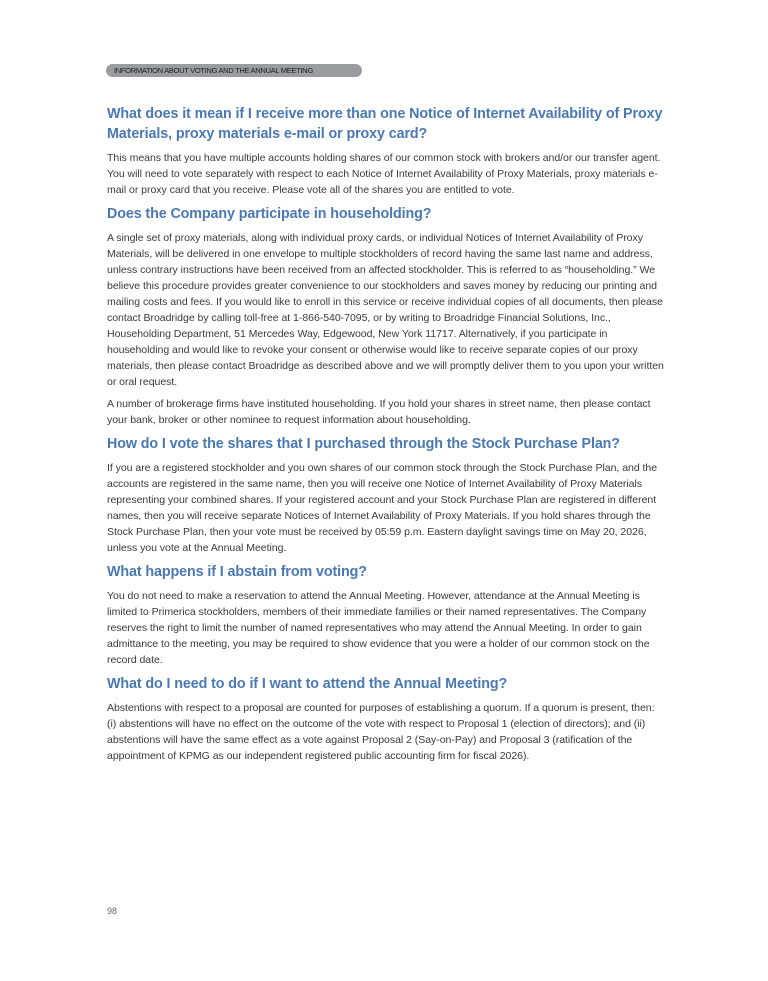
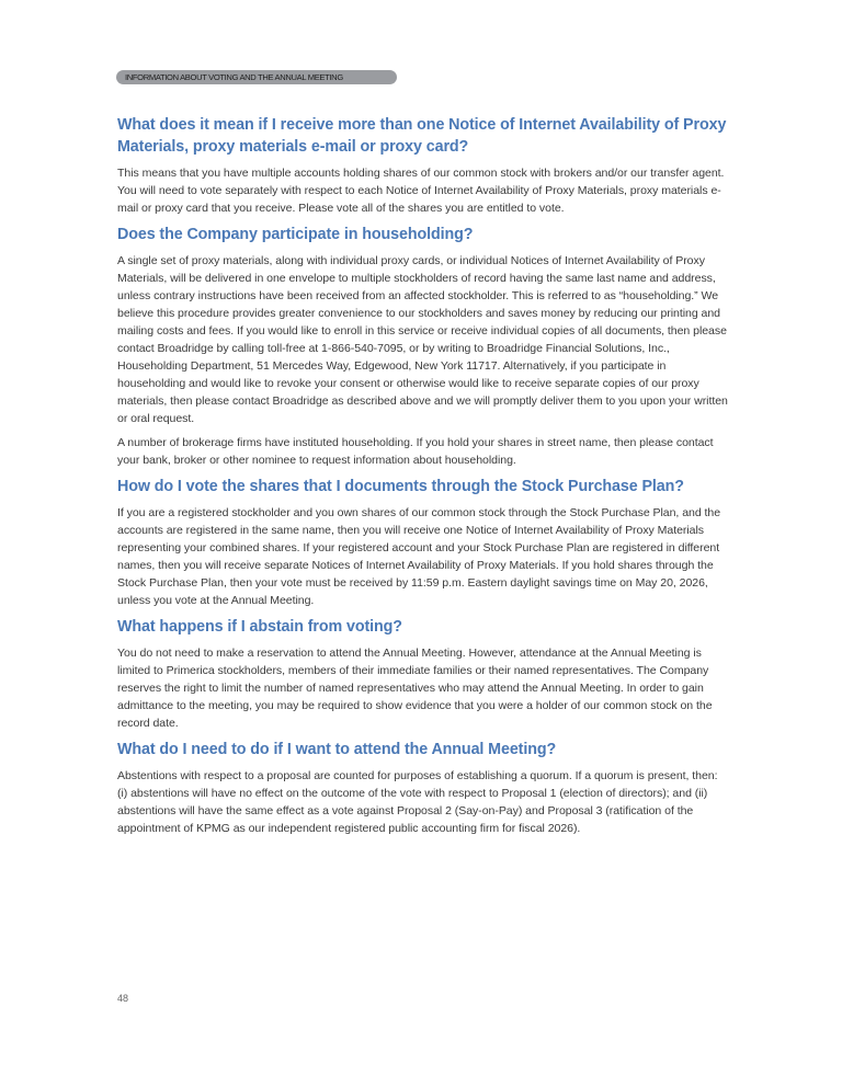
  INFORMATION ABOUT VOTING AND THE ANNUAL MEETING
  What does it mean if I receive more than one Notice of Internet Availability of Proxy Materials, proxy materials e-mail or proxy card?
  This means that you have multiple accounts holding shares of our common stock with brokers and/or our transfer agent. You will need to vote separately with respect to each Notice of Internet Availability of Proxy Materials, proxy materials e-mail or proxy card that you receive. Please vote all of the shares you are entitled to vote.
  Does the Company participate in householding?
  A single set of proxy materials, along with individual proxy cards, or individual Notices of Internet Availability of Proxy Materials, will be delivered in one envelope to multiple stockholders of record having the same last name and address, unless contrary instructions have been received from an affected stockholder. This is referred to as “householding.” We believe this procedure provides greater convenience to our stockholders and saves money by reducing our printing and mailing costs and fees. If you would like to enroll in this service or receive individual copies of all documents, then please contact Broadridge by calling toll-free at 1-866-540-7095, or by writing to Broadridge Financial Solutions, Inc., Householding Department, 51 Mercedes Way, Edgewood, New York 11717. Alternatively, if you participate in householding and would like to revoke your consent or otherwise would like to receive separate copies of our proxy materials, then please contact Broadridge as described above and we will promptly deliver them to you upon your written or oral request.
  A number of brokerage firms have instituted householding. If you hold your shares in street name, then please contact your bank, broker or other nominee to request information about householding.
- How do I vote the shares that I purchased through the Stock Purchase Plan?
+ How do I vote the shares that I documents through the Stock Purchase Plan?
- If you are a registered stockholder and you own shares of our common stock through the Stock Purchase Plan, and the accounts are registered in the same name, then you will receive one Notice of Internet Availability of Proxy Materials representing your combined shares. If your registered account and your Stock Purchase Plan are registered in different names, then you will receive separate Notices of Internet Availability of Proxy Materials. If you hold shares through the Stock Purchase Plan, then your vote must be received by 05:59 p.m. Eastern daylight savings time on May 20, 2026, unless you vote at the Annual Meeting.
+ If you are a registered stockholder and you own shares of our common stock through the Stock Purchase Plan, and the accounts are registered in the same name, then you will receive one Notice of Internet Availability of Proxy Materials representing your combined shares. If your registered account and your Stock Purchase Plan are registered in different names, then you will receive separate Notices of Internet Availability of Proxy Materials. If you hold shares through the Stock Purchase Plan, then your vote must be received by 11:59 p.m. Eastern daylight savings time on May 20, 2026, unless you vote at the Annual Meeting.
  What happens if I abstain from voting?
  You do not need to make a reservation to attend the Annual Meeting. However, attendance at the Annual Meeting is limited to Primerica stockholders, members of their immediate families or their named representatives. The Company reserves the right to limit the number of named representatives who may attend the Annual Meeting. In order to gain admittance to the meeting, you may be required to show evidence that you were a holder of our common stock on the record date.
  What do I need to do if I want to attend the Annual Meeting?
  Abstentions with respect to a proposal are counted for purposes of establishing a quorum. If a quorum is present, then: (i) abstentions will have no effect on the outcome of the vote with respect to Proposal 1 (election of directors); and (ii) abstentions will have the same effect as a vote against Proposal 2 (Say-on-Pay) and Proposal 3 (ratification of the appointment of KPMG as our independent registered public accounting firm for fiscal 2026).
- 98
+ 48
